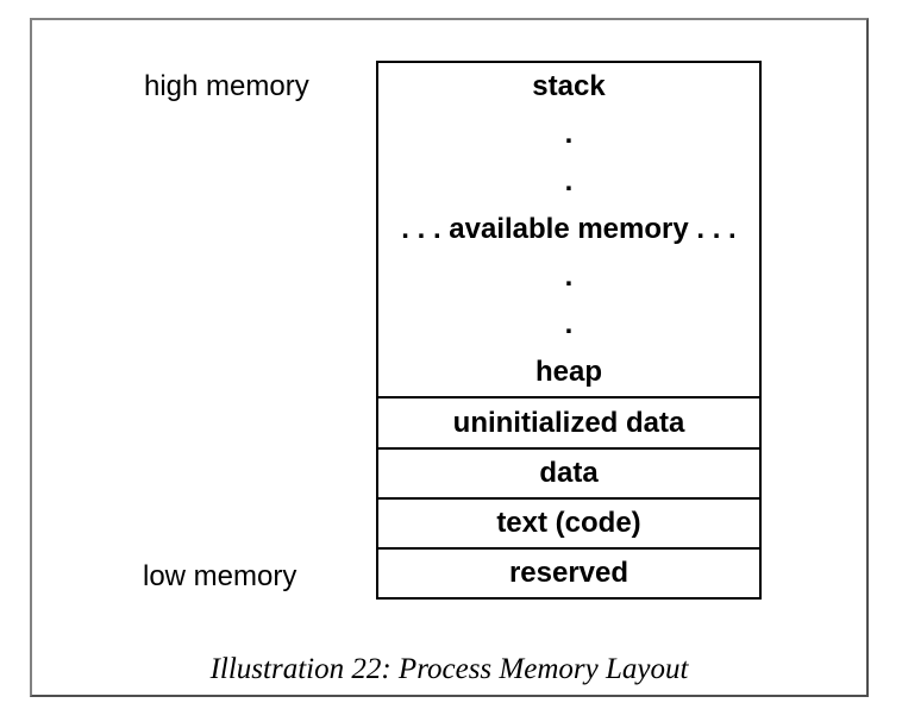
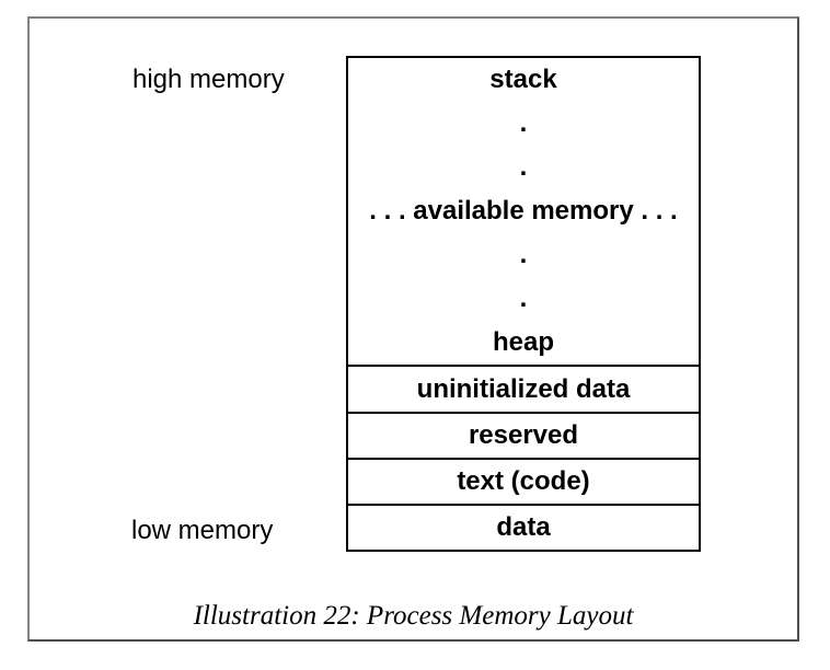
  high memory
  low memory
  stack
  .
  .
  . . . available memory . . .
  .
  .
  heap
  uninitialized data
- data
+ reserved
  text (code)
- reserved
+ data
  Illustration 22: Process Memory Layout
